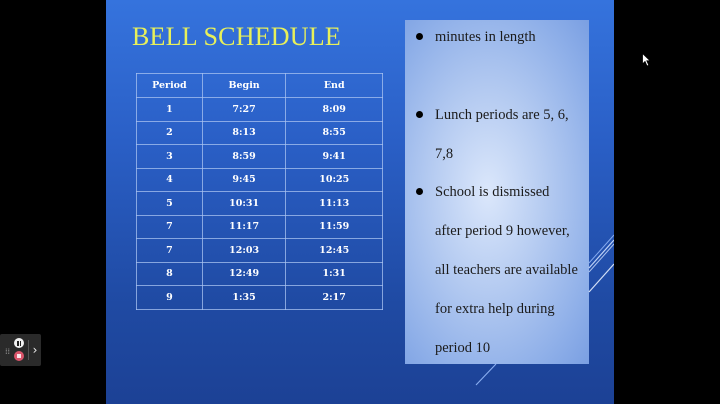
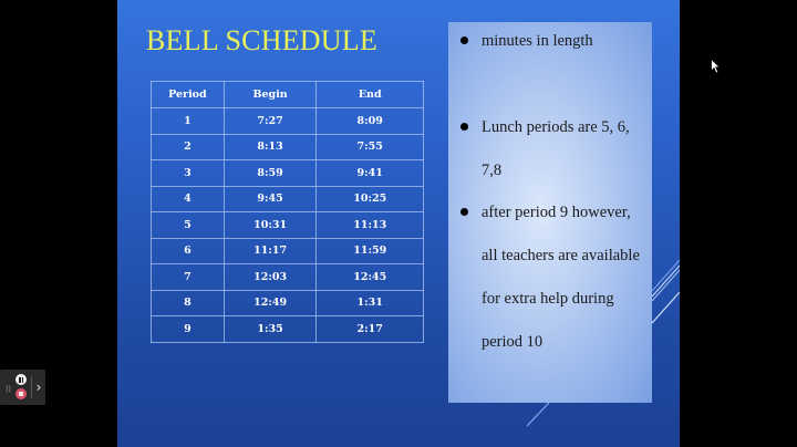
  BELL SCHEDULE
  Period	Begin	End
  1	7:27	8:09
- 2	8:13	8:55
+ 2	8:13	7:55
  3	8:59	9:41
  4	9:45	10:25
  5	10:31	11:13
- 7	11:17	11:59
+ 6	11:17	11:59
  7	12:03	12:45
  8	12:49	1:31
  9	1:35	2:17
  minutes in length
  Lunch periods are 5, 6,
  7,8
- School is dismissed
  after period 9 however,
  all teachers are available
  for extra help during
  period 10
  ⁞⁞
  ›
